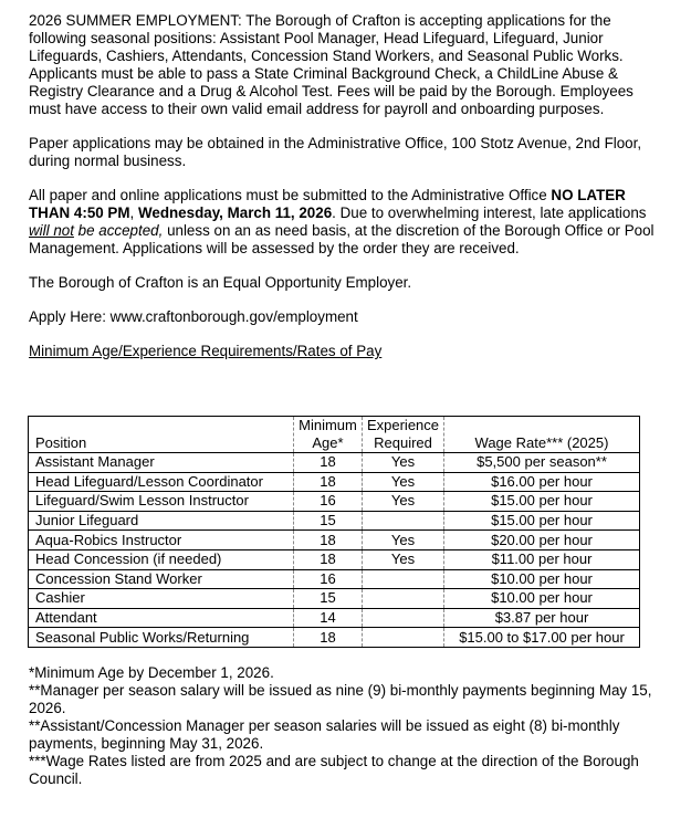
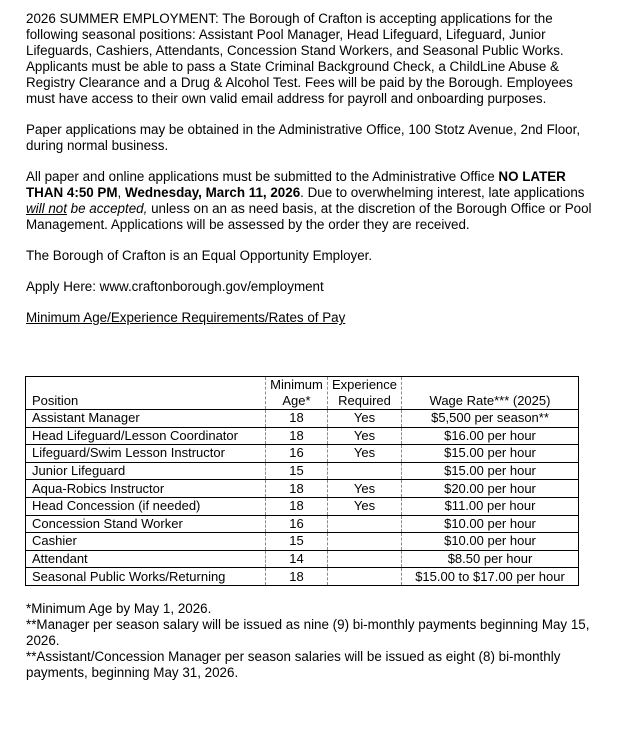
  2026 SUMMER EMPLOYMENT: The Borough of Crafton is accepting applications for the following seasonal positions: Assistant Pool Manager, Head Lifeguard, Lifeguard, Junior Lifeguards, Cashiers, Attendants, Concession Stand Workers, and Seasonal Public Works. Applicants must be able to pass a State Criminal Background Check, a ChildLine Abuse & Registry Clearance and a Drug & Alcohol Test. Fees will be paid by the Borough. Employees must have access to their own valid email address for payroll and onboarding purposes.
  Paper applications may be obtained in the Administrative Office, 100 Stotz Avenue, 2nd Floor, during normal business.
  All paper and online applications must be submitted to the Administrative Office NO LATER THAN 4:50 PM, Wednesday, March 11, 2026. Due to overwhelming interest, late applications will not be accepted, unless on an as need basis, at the discretion of the Borough Office or Pool Management. Applications will be assessed by the order they are received.
  The Borough of Crafton is an Equal Opportunity Employer.
  Apply Here: www.craftonborough.gov/employment
  Minimum Age/Experience Requirements/Rates of Pay
  Position	MinimumAge*	ExperienceRequired	Wage Rate*** (2025)
  Assistant Manager	18	Yes	$5,500 per season**
  Head Lifeguard/Lesson Coordinator	18	Yes	$16.00 per hour
  Lifeguard/Swim Lesson Instructor	16	Yes	$15.00 per hour
  Junior Lifeguard	15		$15.00 per hour
  Aqua-Robics Instructor	18	Yes	$20.00 per hour
  Head Concession (if needed)	18	Yes	$11.00 per hour
  Concession Stand Worker	16		$10.00 per hour
  Cashier	15		$10.00 per hour
- Attendant	14		$3.87 per hour
+ Attendant	14		$8.50 per hour
  Seasonal Public Works/Returning	18		$15.00 to $17.00 per hour
- *Minimum Age by December 1, 2026.
+ *Minimum Age by May 1, 2026.
  **Manager per season salary will be issued as nine (9) bi-monthly payments beginning May 15, 2026.
  **Assistant/Concession Manager per season salaries will be issued as eight (8) bi-monthly payments, beginning May 31, 2026.
- ***Wage Rates listed are from 2025 and are subject to change at the direction of the Borough Council.
